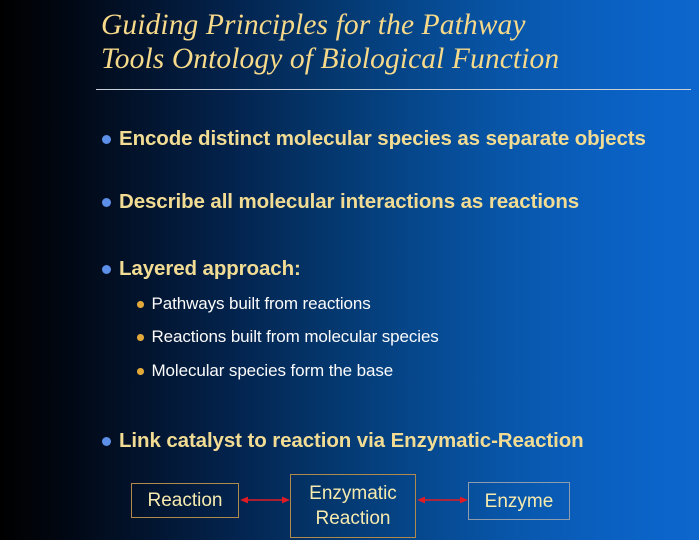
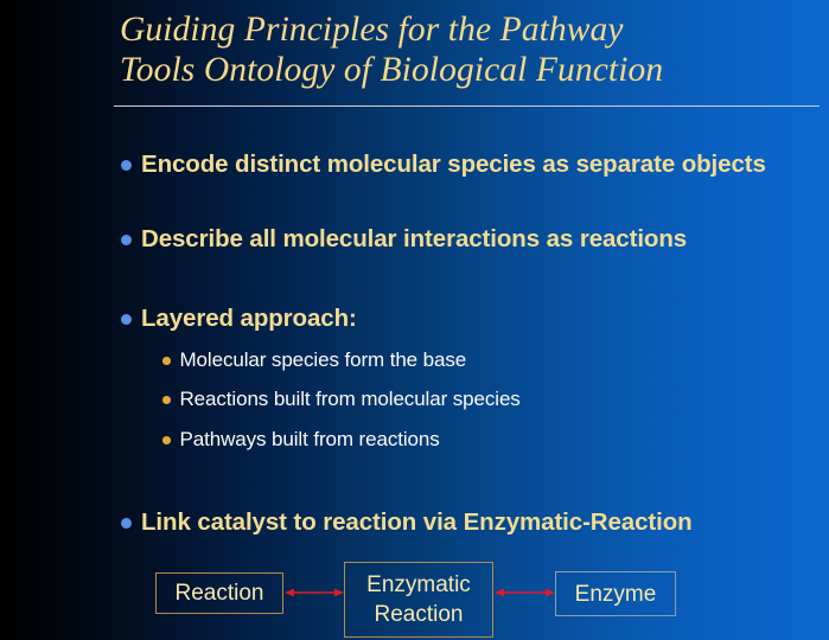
  Guiding Principles for the Pathway
  Tools Ontology of Biological Function
  Encode distinct molecular species as separate objects
  Describe all molecular interactions as reactions
  Layered approach:
- Pathways built from reactions
+ Molecular species form the base
  Reactions built from molecular species
- Molecular species form the base
+ Pathways built from reactions
  Link catalyst to reaction via Enzymatic-Reaction
  Reaction
  Enzymatic
  Reaction
  Enzyme
